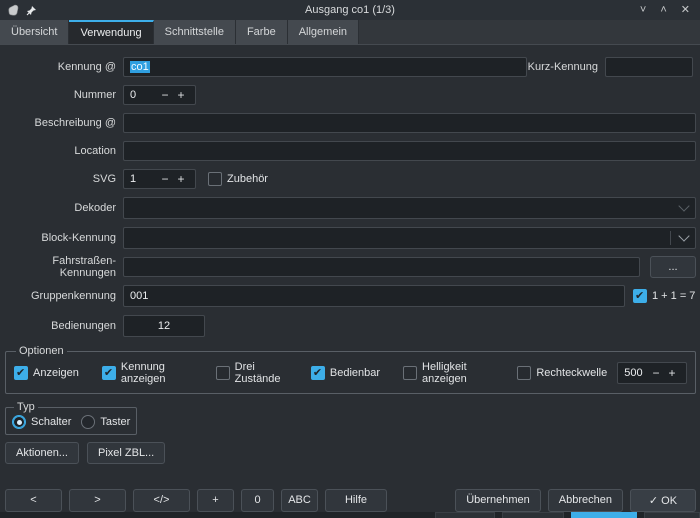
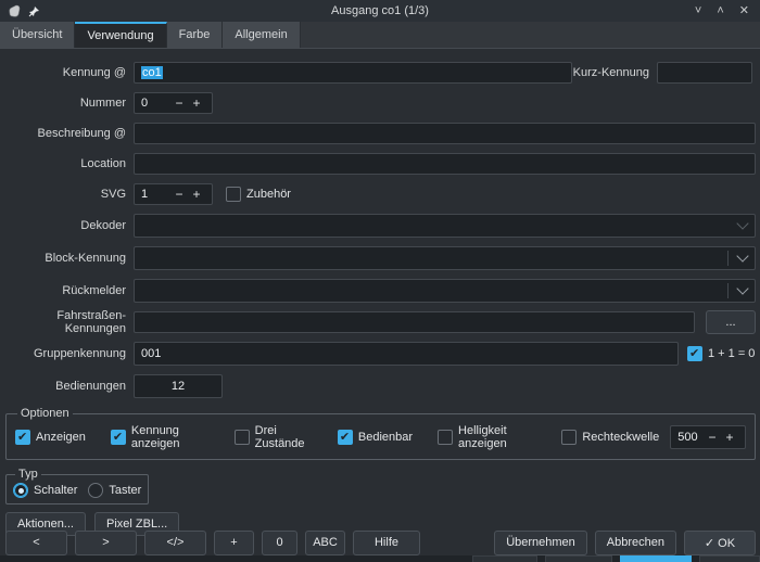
  Ausgang co1 (1/3)
  ˅
  ˄
  ✕
  Übersicht
  Verwendung
- Schnittstelle
  Farbe
  Allgemein
  Kennung @
  co1
  Kurz-Kennung
  Nummer
  0
  −
  +
  Beschreibung @
  Location
  SVG
  1
  −
  +
  Zubehör
  Dekoder
  Block-Kennung
+ Rückmelder
  Fahrstraßen-Kennungen
  ...
  Gruppenkennung
  001
- 1 + 1 = 7
+ 1 + 1 = 0
  Bedienungen
  12
  Optionen
  Anzeigen
  Kennung anzeigen
  Drei Zustände
  Bedienbar
  Helligkeit anzeigen
  Rechteckwelle
  500
  −
  +
  Typ
  Schalter
  Taster
  Aktionen...
  Pixel ZBL...
  <
  >
  </>
  +
  0
  ABC
  Hilfe
  Übernehmen
  Abbrechen
  ✓ OK
